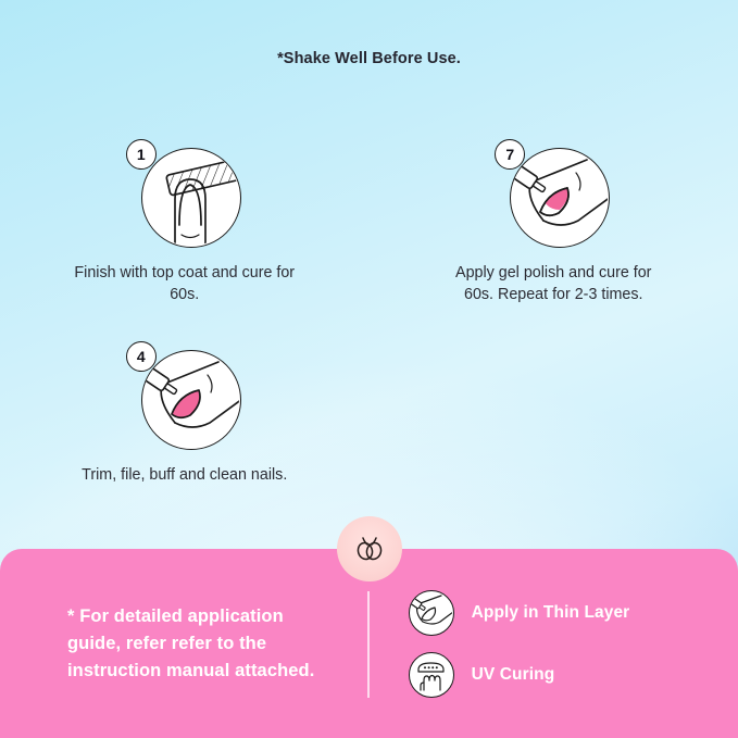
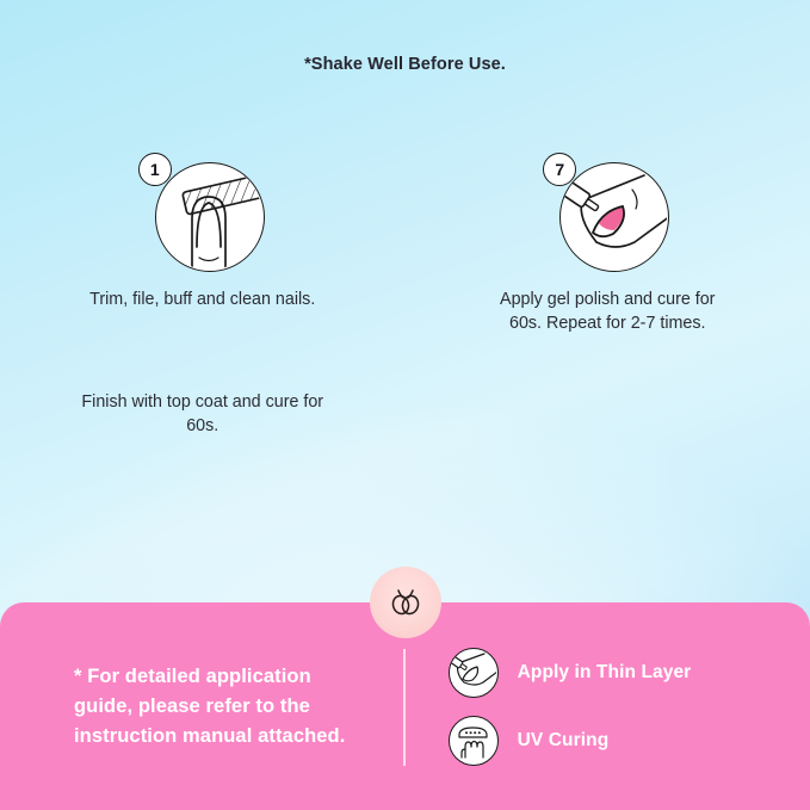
  *Shake Well Before Use.
  1
- Finish with top coat and cure for 60s.
+ Trim, file, buff and clean nails.
  7
- Apply gel polish and cure for 60s. Repeat for 2-3 times.
+ Apply gel polish and cure for 60s. Repeat for 2-7 times.
- 4
- Trim, file, buff and clean nails.
+ Finish with top coat and cure for 60s.
  * For detailed application
- guide, refer refer to the
+ guide, please refer to the
  instruction manual attached.
  Apply in Thin Layer
  UV Curing
